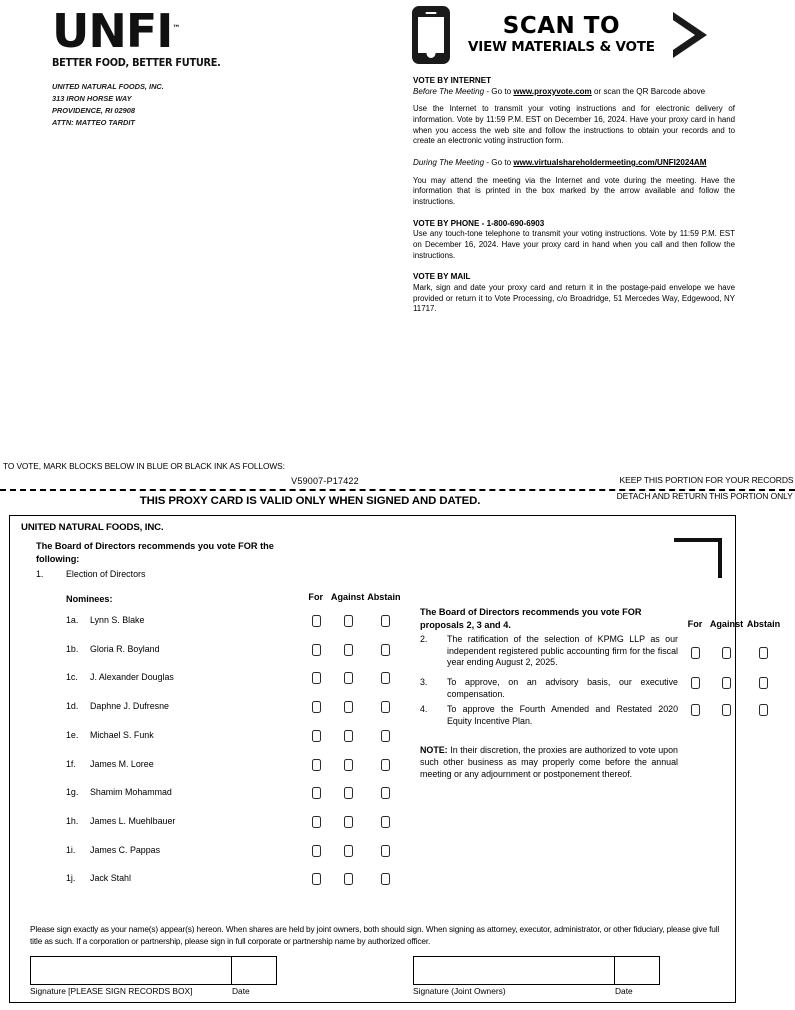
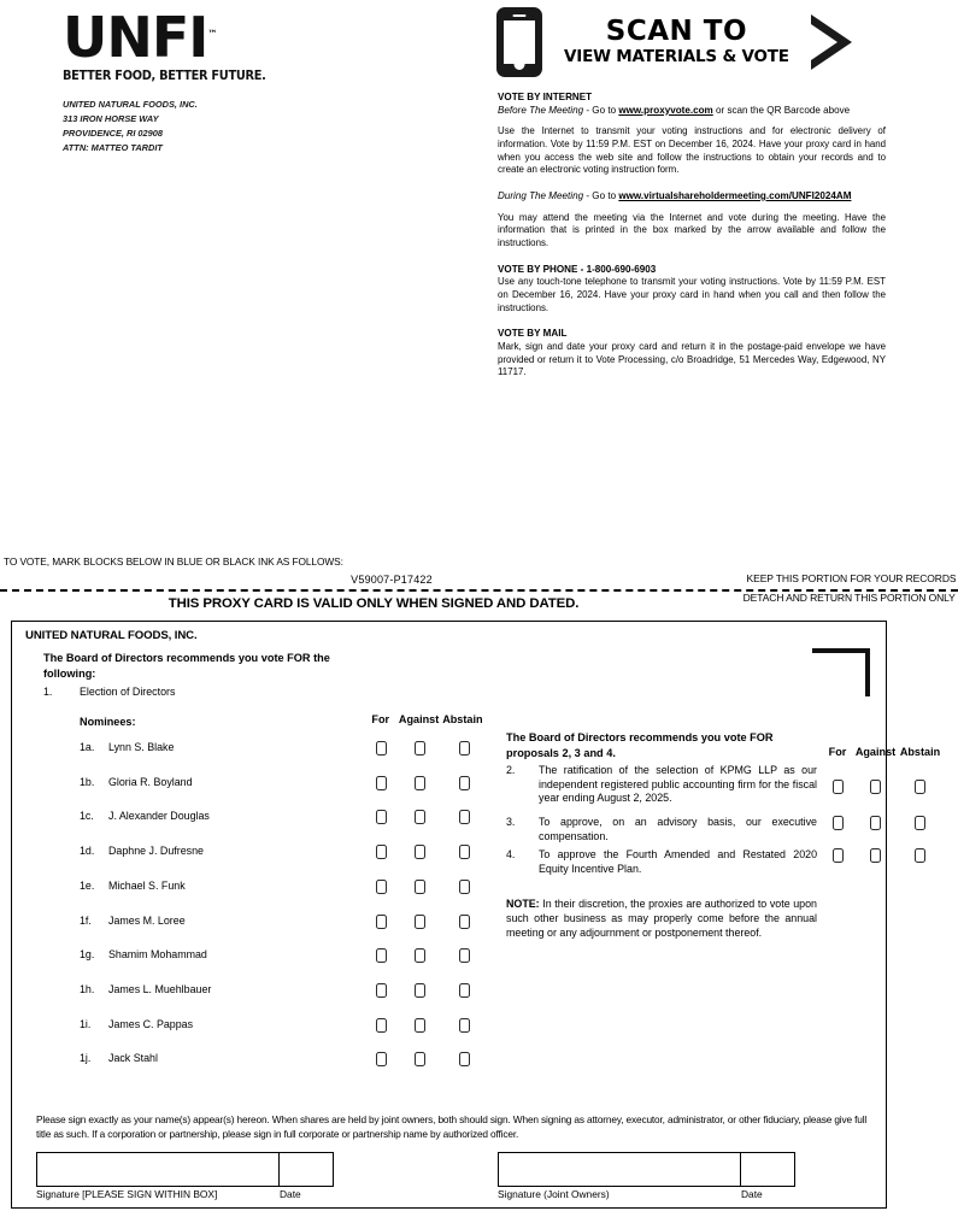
  UNFI™
  BETTER FOOD, BETTER FUTURE.
  UNITED NATURAL FOODS, INC.
  313 IRON HORSE WAY
  PROVIDENCE, RI 02908
  ATTN: MATTEO TARDIT
  SCAN TO
  VIEW MATERIALS & VOTE
  VOTE BY INTERNET
  Before The Meeting - Go to www.proxyvote.com or scan the QR Barcode above
  Use the Internet to transmit your voting instructions and for electronic delivery of information. Vote by 11:59 P.M. EST on December 16, 2024. Have your proxy card in hand when you access the web site and follow the instructions to obtain your records and to create an electronic voting instruction form.
  During The Meeting - Go to www.virtualshareholdermeeting.com/UNFI2024AM
  You may attend the meeting via the Internet and vote during the meeting. Have the information that is printed in the box marked by the arrow available and follow the instructions.
  VOTE BY PHONE - 1-800-690-6903
  Use any touch-tone telephone to transmit your voting instructions. Vote by 11:59 P.M. EST on December 16, 2024. Have your proxy card in hand when you call and then follow the instructions.
  VOTE BY MAIL
  Mark, sign and date your proxy card and return it in the postage-paid envelope we have provided or return it to Vote Processing, c/o Broadridge, 51 Mercedes Way, Edgewood, NY 11717.
  TO VOTE, MARK BLOCKS BELOW IN BLUE OR BLACK INK AS FOLLOWS:
  V59007-P17422
  KEEP THIS PORTION FOR YOUR RECORDS
  DETACH AND RETURN THIS PORTION ONLY
  THIS PROXY CARD IS VALID ONLY WHEN SIGNED AND DATED.
  UNITED NATURAL FOODS, INC.
  The Board of Directors recommends you vote FOR the following:
  1.
  Election of Directors
  Nominees:
  For
  Against
  Abstain
  1a.
  Lynn S. Blake
  1b.
  Gloria R. Boyland
  1c.
  J. Alexander Douglas
  1d.
  Daphne J. Dufresne
  1e.
  Michael S. Funk
  1f.
  James M. Loree
  1g.
  Shamim Mohammad
  1h.
  James L. Muehlbauer
  1i.
  James C. Pappas
  1j.
  Jack Stahl
  The Board of Directors recommends you vote FOR proposals 2, 3 and 4.
  For
  Against
  Abstain
  2.
  The ratification of the selection of KPMG LLP as our independent registered public accounting firm for the fiscal year ending August 2, 2025.
  3.
  To approve, on an advisory basis, our executive compensation.
  4.
  To approve the Fourth Amended and Restated 2020 Equity Incentive Plan.
  NOTE: In their discretion, the proxies are authorized to vote upon such other business as may properly come before the annual meeting or any adjournment or postponement thereof.
  Please sign exactly as your name(s) appear(s) hereon. When shares are held by joint owners, both should sign. When signing as attorney, executor, administrator, or other fiduciary, please give full title as such. If a corporation or partnership, please sign in full corporate or partnership name by authorized officer.
- Signature [PLEASE SIGN RECORDS BOX]
+ Signature [PLEASE SIGN WITHIN BOX]
  Date
  Signature (Joint Owners)
  Date
